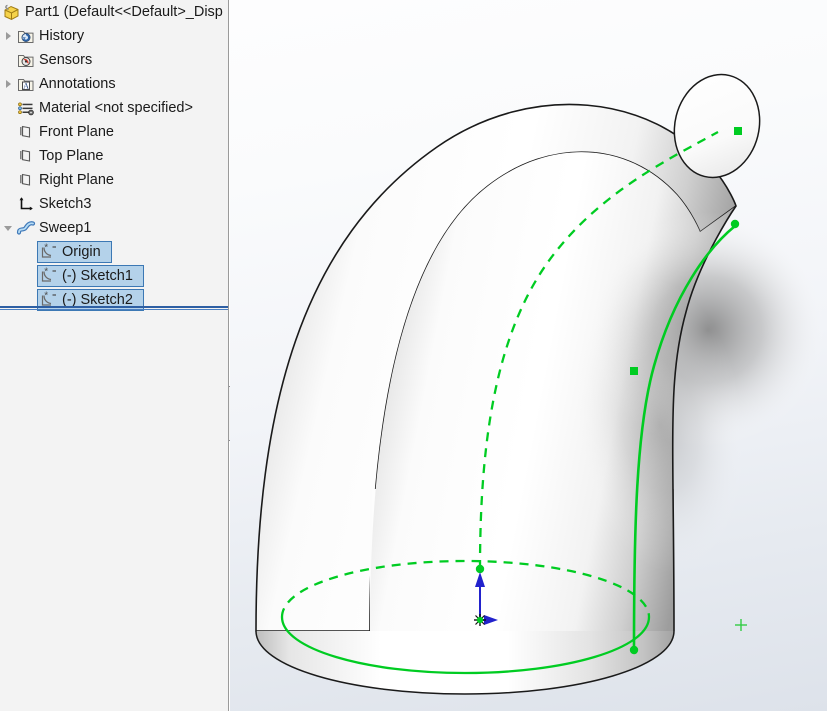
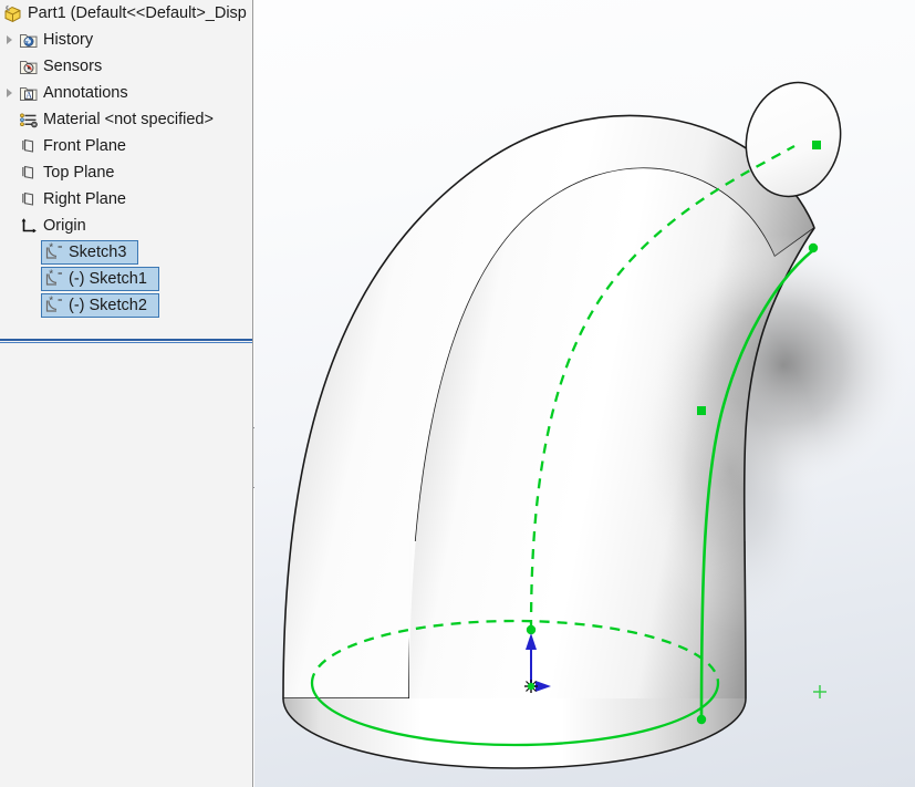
  Part1 (Default<<Default>_Disp
  History
  Sensors
  A
  Annotations
  Material <not specified>
  Front Plane
  Top Plane
  Right Plane
- Sketch3
+ Origin
- Sweep1
  *
- Origin
+ Sketch3
  *
  (-) Sketch1
  *
  (-) Sketch2
